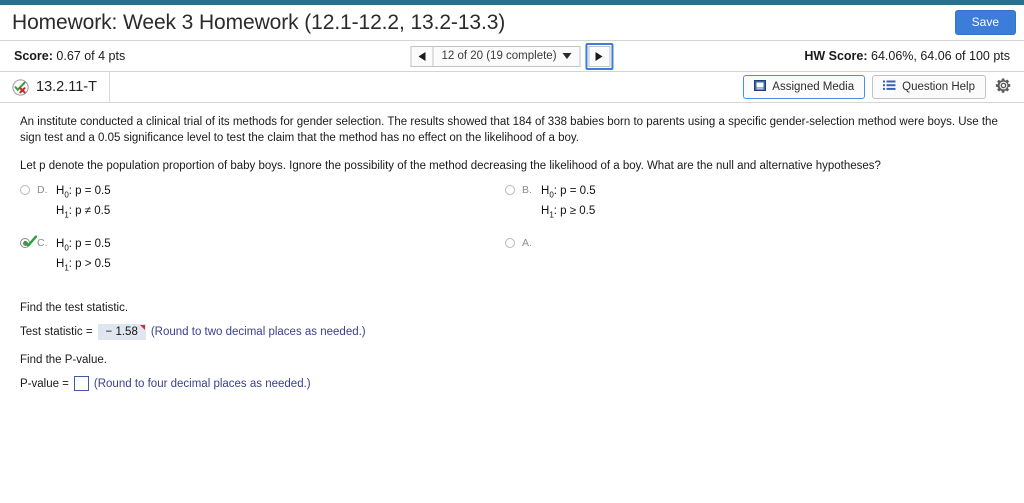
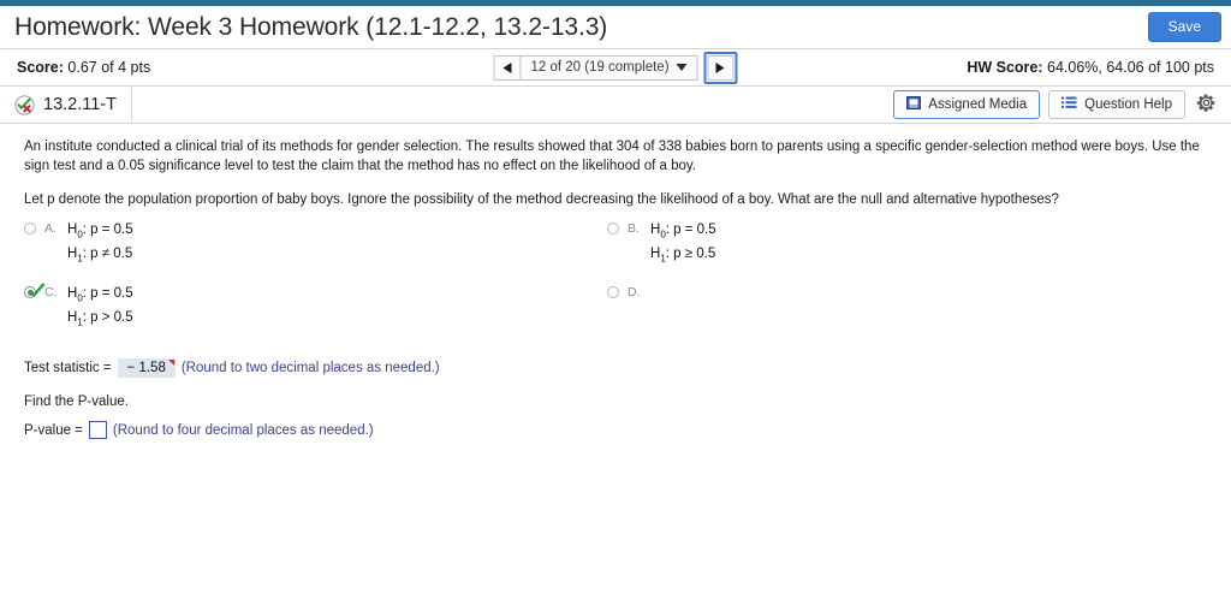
  Homework: Week 3 Homework (12.1-12.2, 13.2-13.3)
  Save
  Score: 0.67 of 4 pts
  12 of 20 (19 complete)
  HW Score: 64.06%, 64.06 of 100 pts
  13.2.11-T
  Assigned Media
  Question Help
- An institute conducted a clinical trial of its methods for gender selection. The results showed that 184 of 338 babies born to parents using a specific gender-selection method were boys. Use the sign test and a 0.05 significance level to test the claim that the method has no effect on the likelihood of a boy.
+ An institute conducted a clinical trial of its methods for gender selection. The results showed that 304 of 338 babies born to parents using a specific gender-selection method were boys. Use the sign test and a 0.05 significance level to test the claim that the method has no effect on the likelihood of a boy.
  Let p denote the population proportion of baby boys. Ignore the possibility of the method decreasing the likelihood of a boy. What are the null and alternative hypotheses?
- D.
+ A.
  H0: p = 0.5
  H1: p ≠ 0.5
  C.
  H0: p = 0.5
  H1: p > 0.5
  B.
  H0: p = 0.5
  H1: p ≥ 0.5
- A.
+ D.
- Find the test statistic.
  Test statistic =
  − 1.58
  (Round to two decimal places as needed.)
  Find the P-value.
  P-value =
  (Round to four decimal places as needed.)
